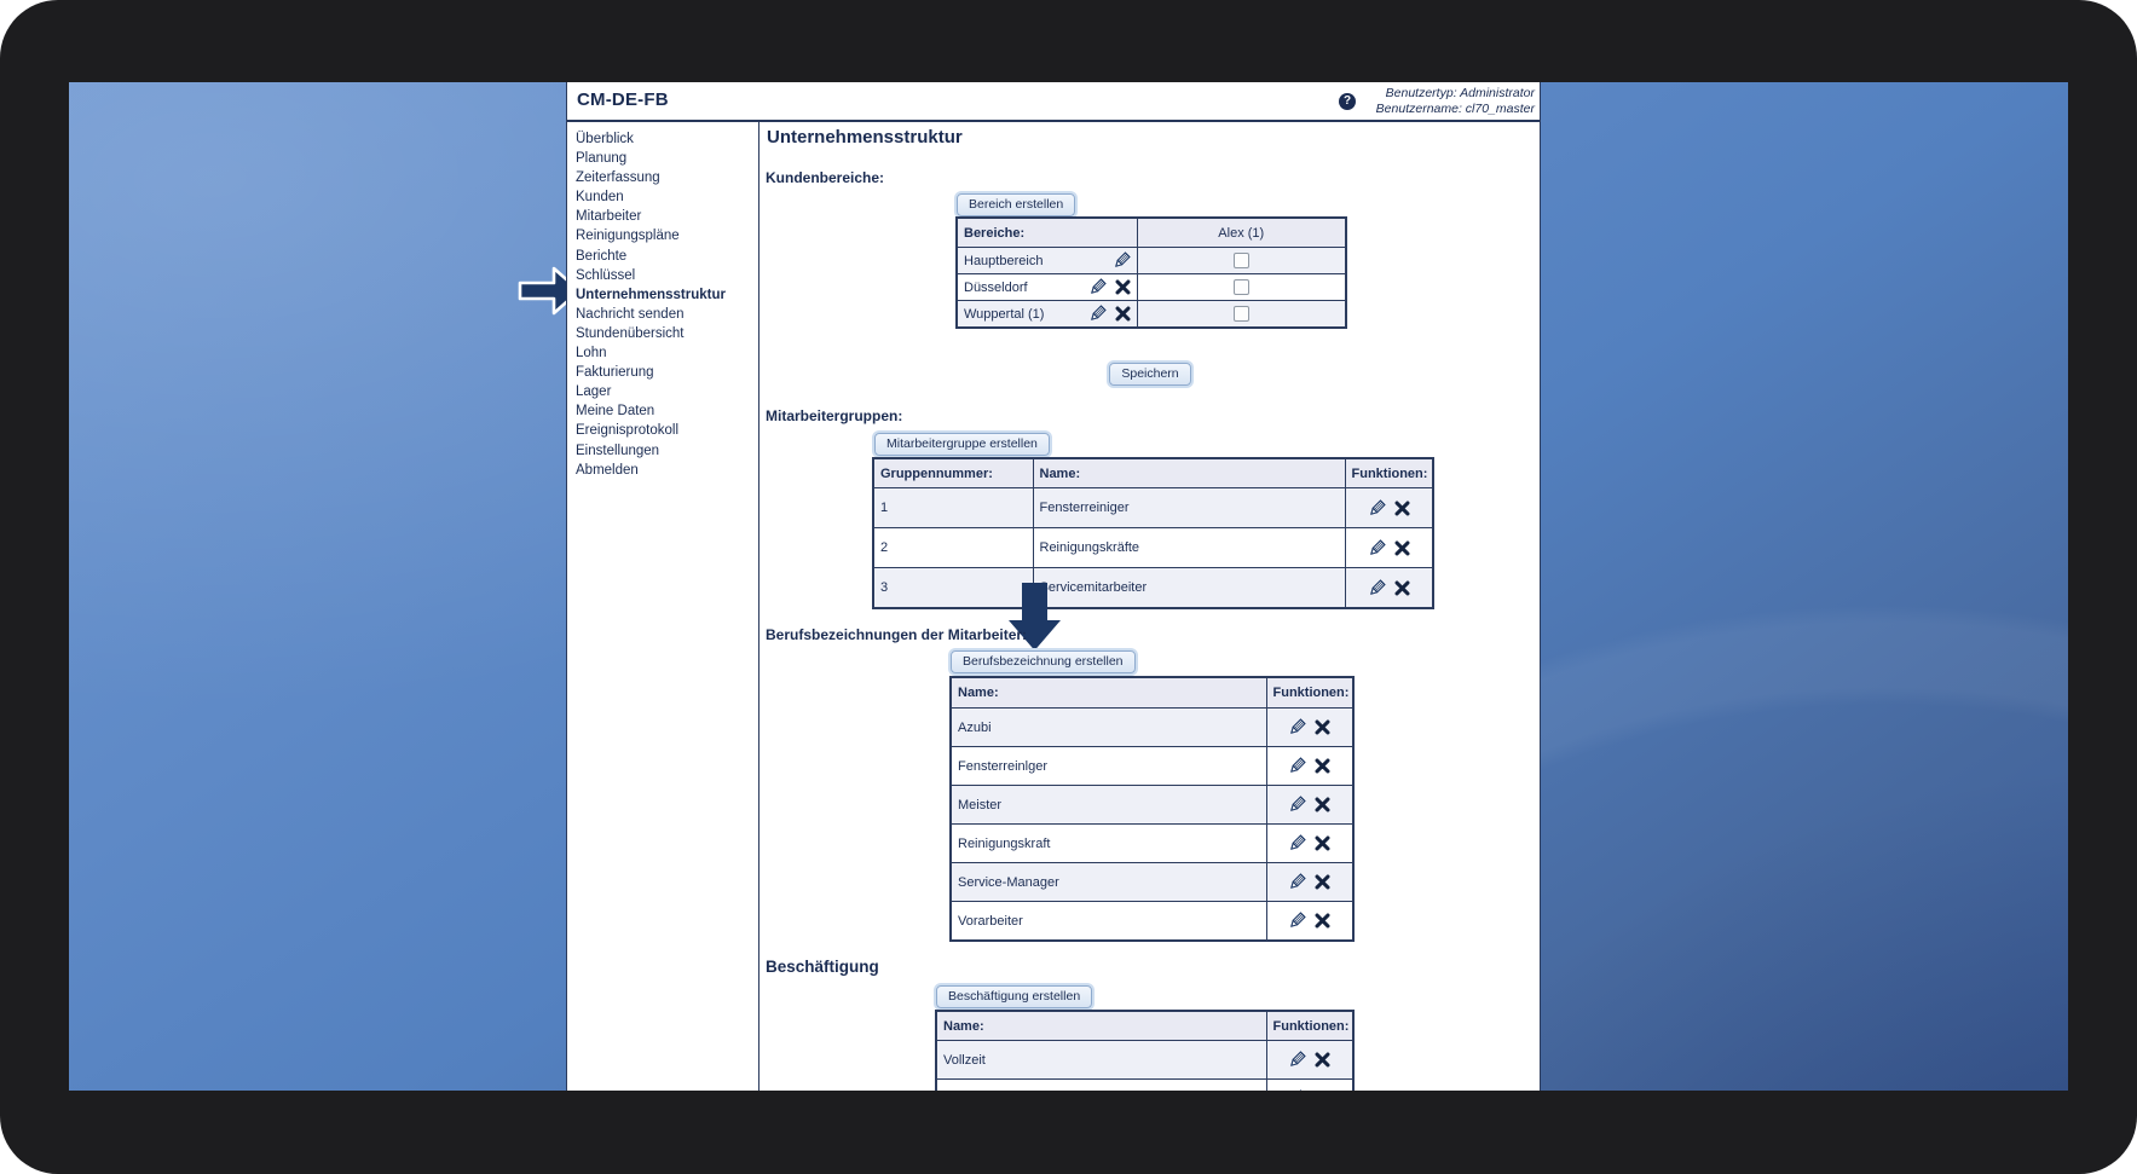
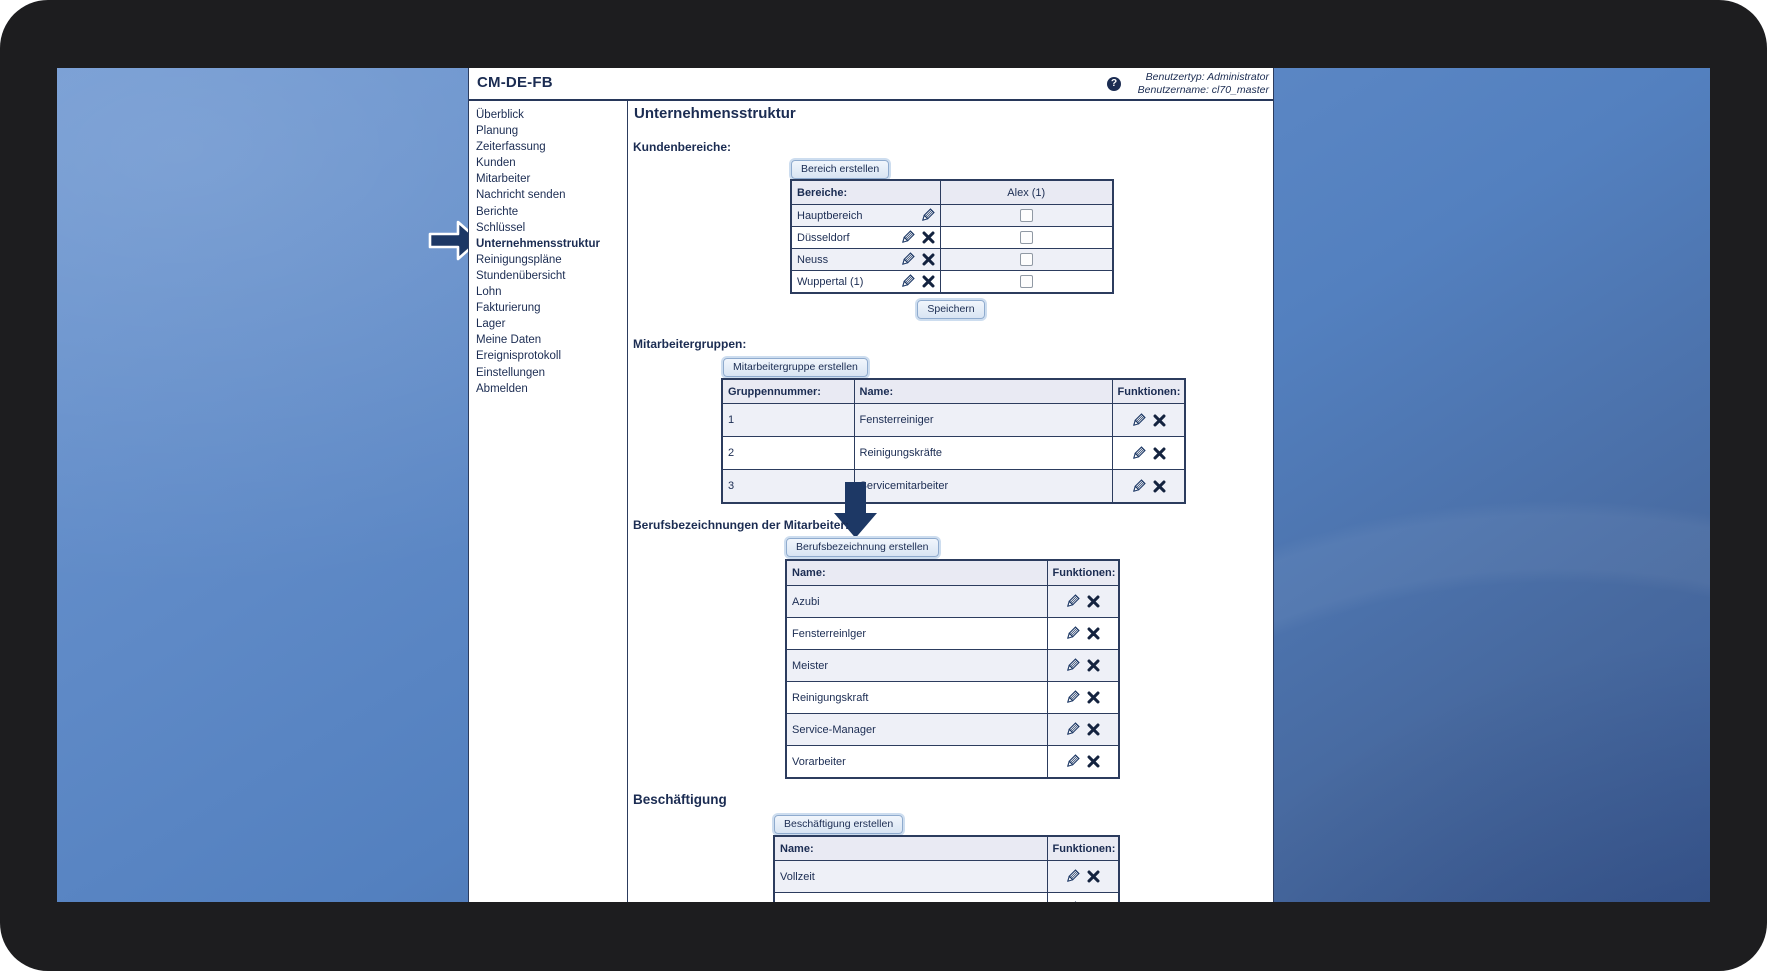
  CM-DE-FB
  ?
  Benutzertyp: Administrator
  Benutzername: cl70_master
  Überblick
  Planung
  Zeiterfassung
  Kunden
  Mitarbeiter
- Reinigungspläne
+ Nachricht senden
  Berichte
  Schlüssel
  Unternehmensstruktur
- Nachricht senden
+ Reinigungspläne
  Stundenübersicht
  Lohn
  Fakturierung
  Lager
  Meine Daten
  Ereignisprotokoll
  Einstellungen
  Abmelden
  Unternehmensstruktur
  Kundenbereiche:
  Bereich erstellen
  Bereiche:	Alex (1)
  Hauptbereich
  Düsseldorf
+ Neuss
  Wuppertal (1)
  Speichern
  Mitarbeitergruppen:
  Mitarbeitergruppe erstellen
  Gruppennummer:	Name:	Funktionen:
  1	Fensterreiniger
  2	Reinigungskräfte
  3	ervicemitarbeiter
  Berufsbezeichnungen der Mitarbeiter:
  Berufsbezeichnung erstellen
  Name:	Funktionen:
  Azubi
  Fensterreinlger
  Meister
  Reinigungskraft
  Service-Manager
  Vorarbeiter
  Beschäftigung
  Beschäftigung erstellen
  Name:	Funktionen:
  Vollzeit
